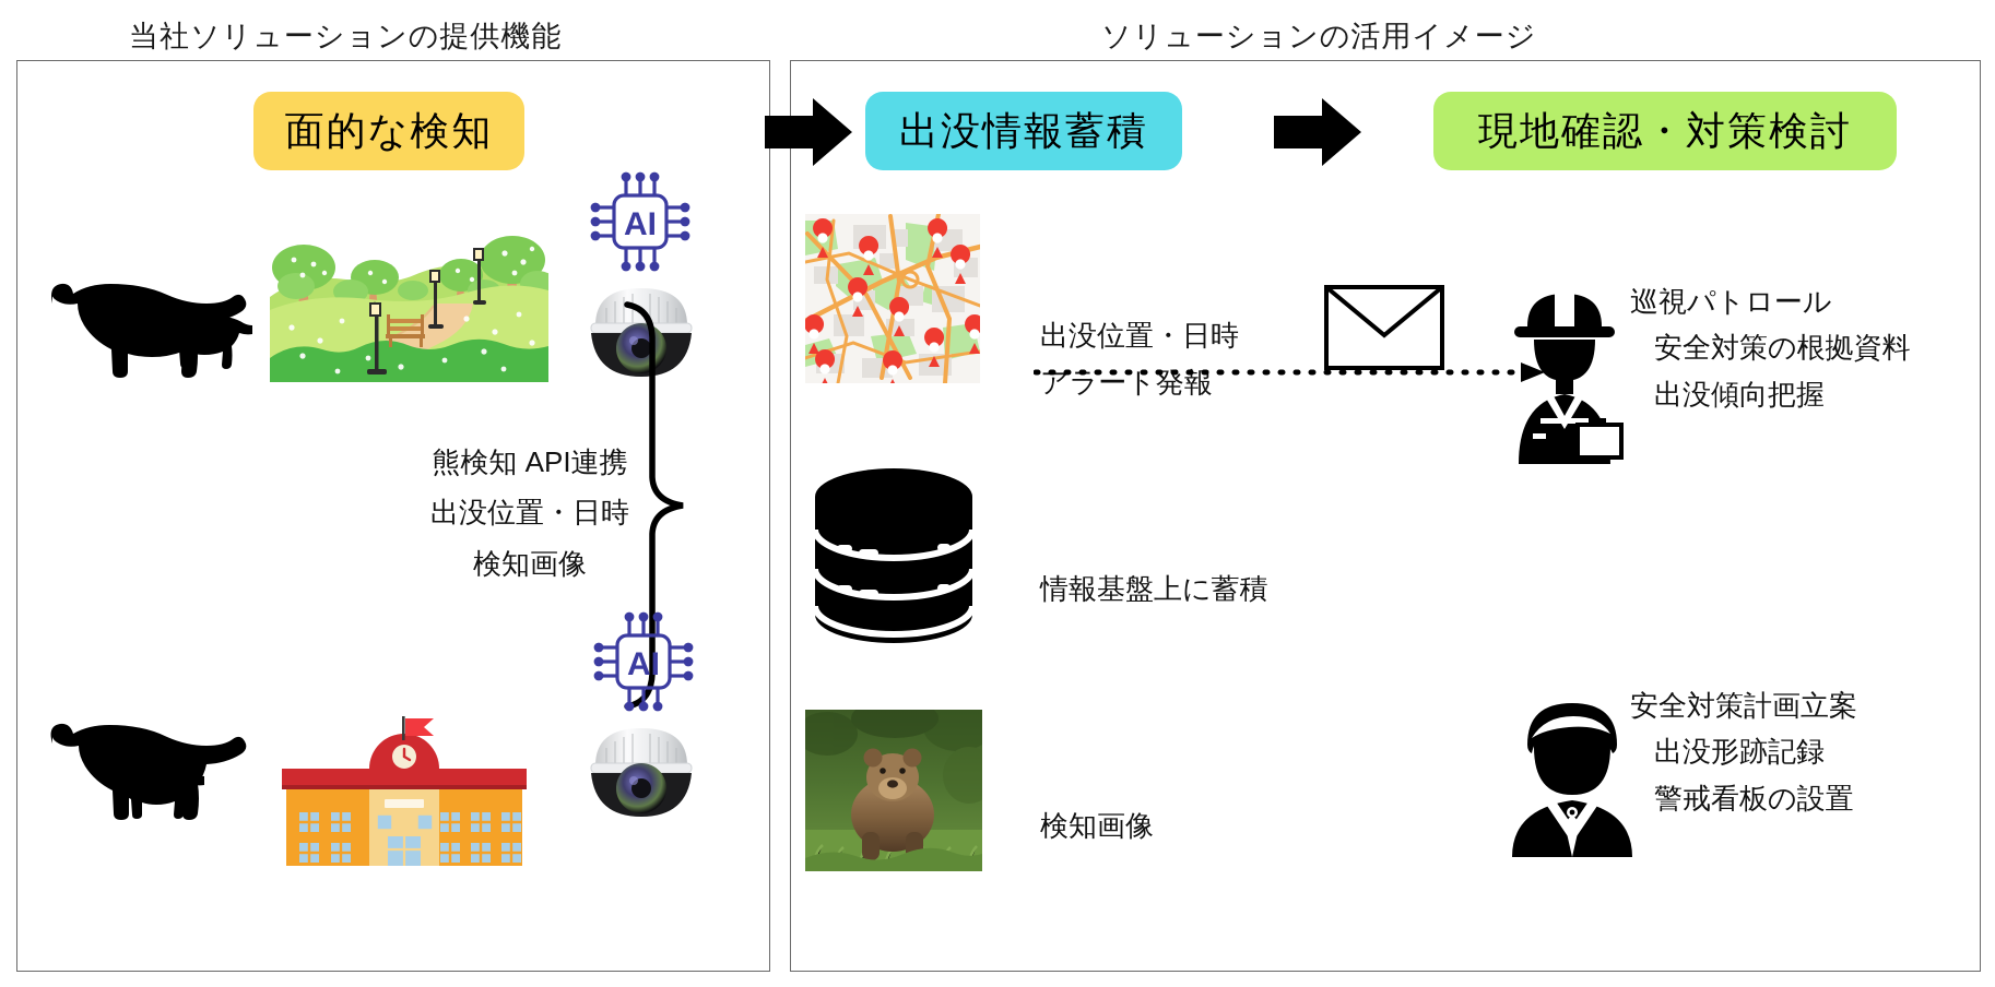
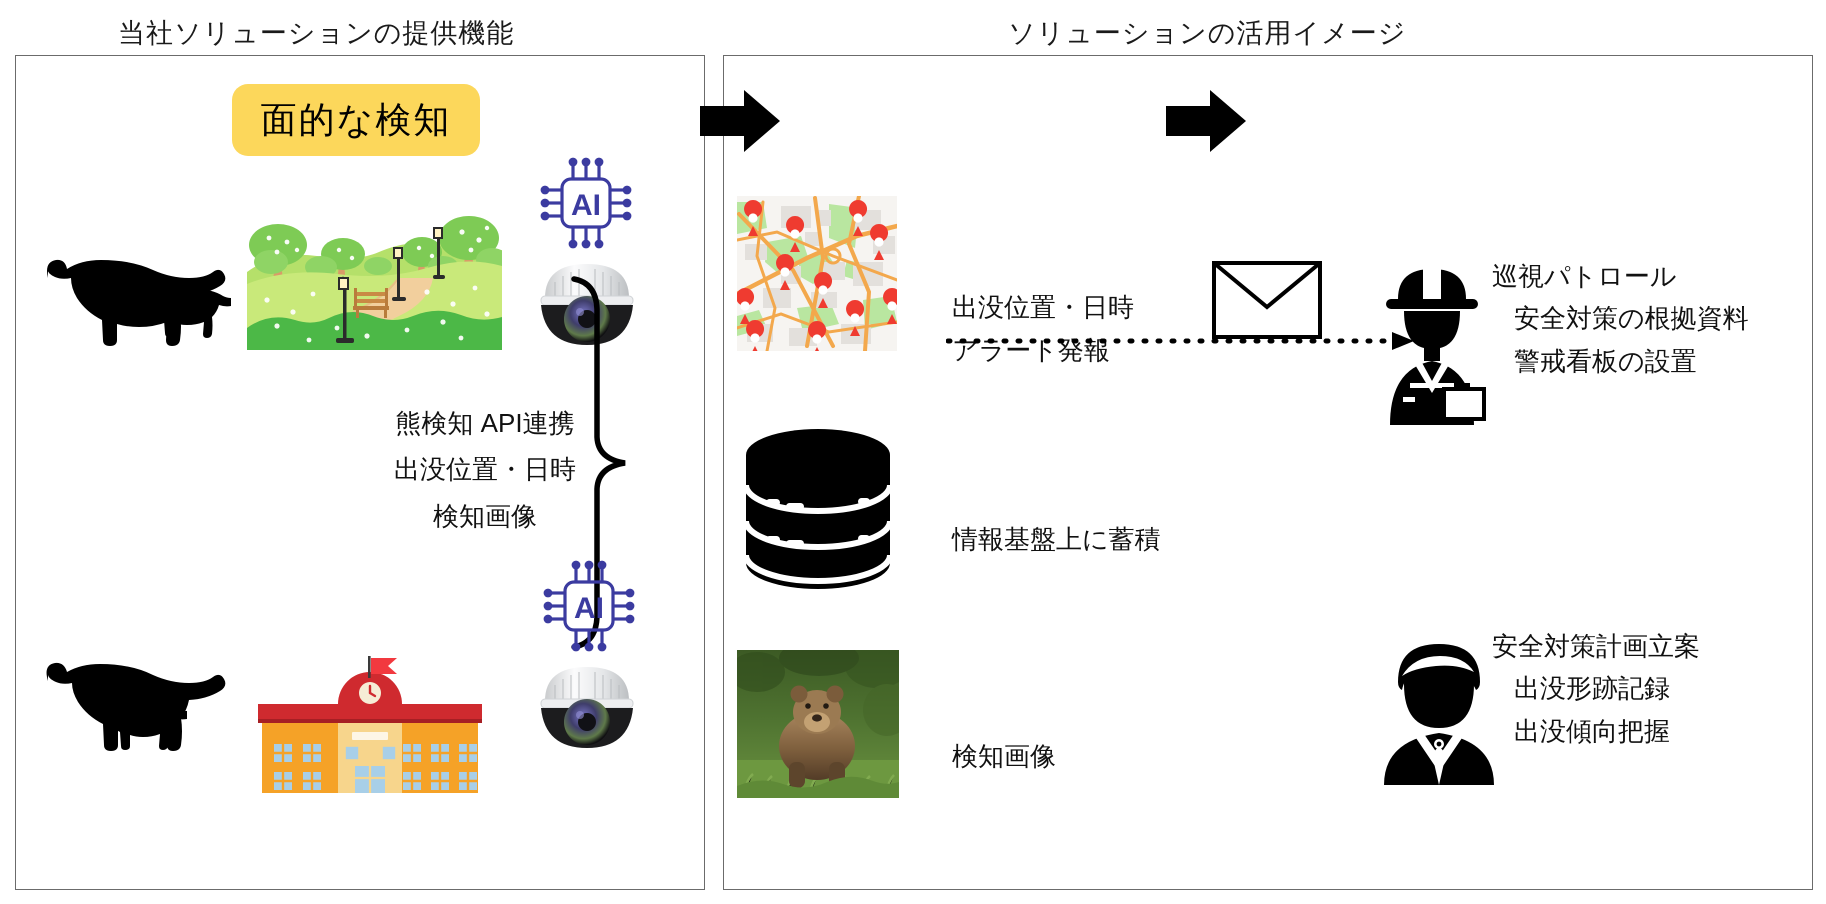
  当社ソリューションの提供機能
  ソリューションの活用イメージ
  面的な検知
- 出没情報蓄積
- 現地確認・対策検討
  AI
  熊検知 API連携
  出没位置・日時
  検知画像
  AI
  出没位置・日時
  アラート発報
  巡視パトロール
  安全対策の根拠資料
- 出没傾向把握
+ 警戒看板の設置
  情報基盤上に蓄積
  検知画像
  安全対策計画立案
  出没形跡記録
- 警戒看板の設置
+ 出没傾向把握
